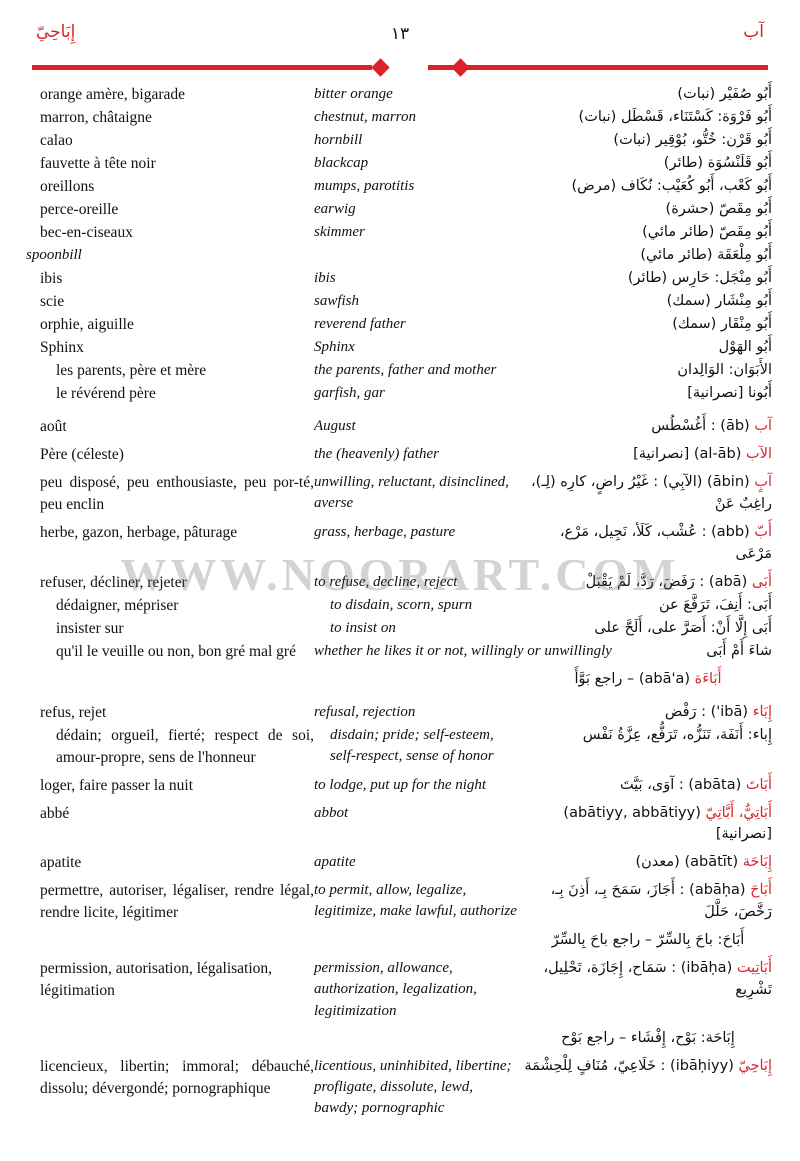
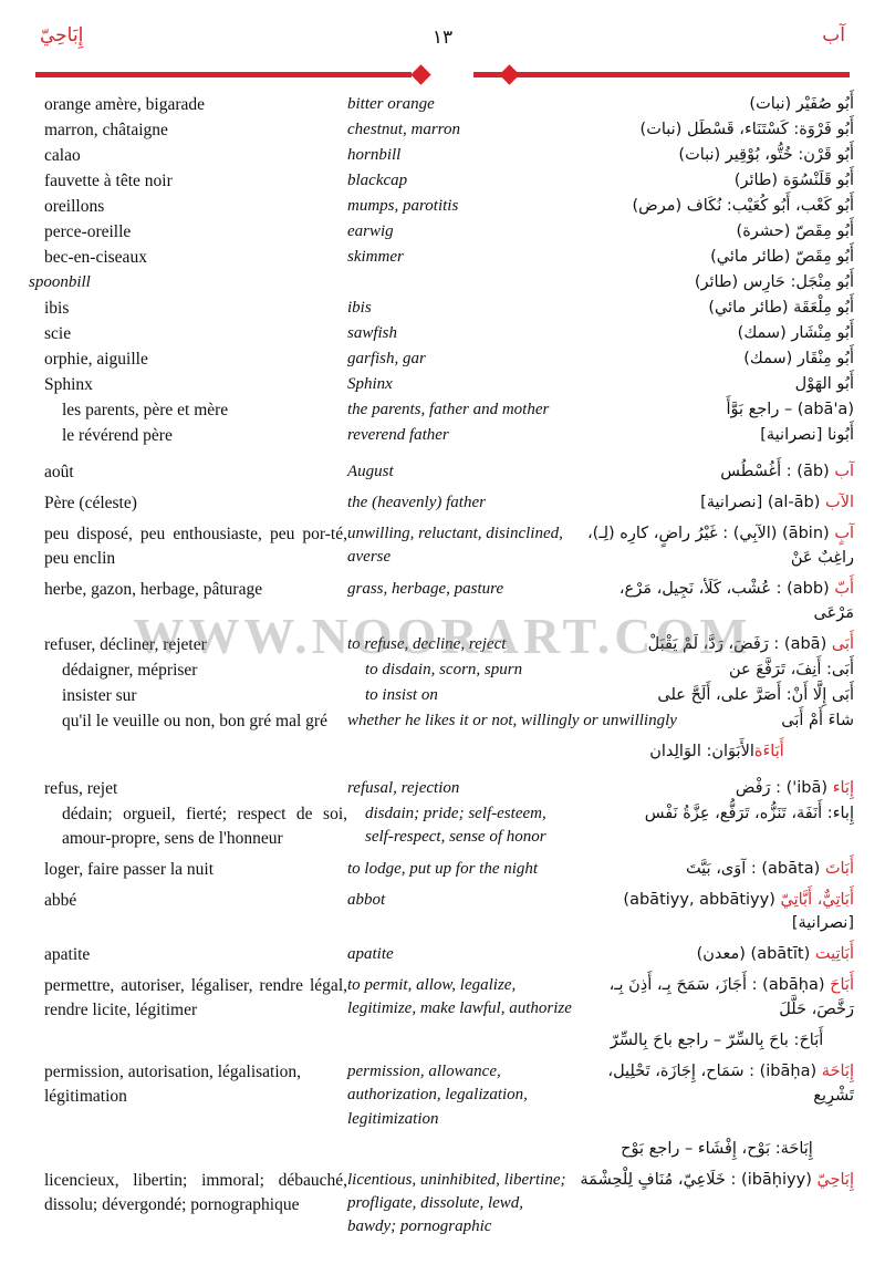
  إِبَاحِيّ
  ١٣
  آب
  WWW.NOORART.COM
  orange amère, bigarade
  bitter orange
  أَبُو صُفَيْر (نبات)
  marron, châtaigne
  chestnut, marron
  أَبُو فَرْوَة: كَسْتَنَاء، قَسْطَل (نبات)
  calao
  hornbill
  أَبُو قَرْن: خُتُّو، بُوْقِير (نبات)
  fauvette à tête noir
  blackcap
  أَبُو قَلَنْسُوَة (طائر)
  oreillons
  mumps, parotitis
  أَبُو كَعْب، أَبُو كُعَيْب: نُكَاف (مرض)
  perce-oreille
  earwig
  أَبُو مِقَصّ (حشرة)
  bec-en-ciseaux
  skimmer
  أَبُو مِقَصّ (طائر مائي)
  spoonbill
- أَبُو مِلْعَقَة (طائر مائي)
+ أَبُو مِنْجَل: حَارِس (طائر)
  ibis
  ibis
- أَبُو مِنْجَل: حَارِس (طائر)
+ أَبُو مِلْعَقَة (طائر مائي)
  scie
  sawfish
  أَبُو مِنْشَار (سمك)
  orphie, aiguille
- reverend father
+ garfish, gar
  أَبُو مِنْقَار (سمك)
  Sphinx
  Sphinx
  أَبُو الهَوْل
  les parents, père et mère
  the parents, father and mother
- الأَبَوَان: الوَالِدان
+ (abā'a) – راجع بَوَّأَ
  le révérend père
- garfish, gar
+ reverend father
  أَبُونا [نصرانية]
  août
  August
  آب (āb) : أَغُسْطُس
  Père (céleste)
  the (heavenly) father
  الآب (al-āb) [نصرانية]
  peu disposé, peu enthousiaste, peu por-té, peu enclin
  unwilling, reluctant, disinclined, averse
  آبٍ (ābin) (الآبِي) : غَيْرُ راضٍ، كارِه (لِـ)، راغِبٌ عَنْ
  herbe, gazon, herbage, pâturage
  grass, herbage, pasture
  أَبّ (abb) : عُشْب، كَلَأ، نَجِيل، مَرْع، مَرْعَى
  refuser, décliner, rejeter
  to refuse, decline, reject
  أَبَى (abā) : رَفَضَ، رَدَّ، لَمْ يَقْبَلْ
  dédaigner, mépriser
  to disdain, scorn, spurn
  أَبَى: أَنِفَ، تَرَفَّعَ عن
  insister sur
  to insist on
  أَبَى إِلَّا أَنْ: أَصَرَّ على، أَلَحَّ على
  qu'il le veuille ou non, bon gré mal gré
  whether he likes it or not, willingly or unwillingly
  شاءَ أَمْ أَبَى
- أَبَاءَة (abā'a) – راجع بَوَّأَ
+ أَبَاءَةالأَبَوَان: الوَالِدان
  refus, rejet
  refusal, rejection
  إِبَاء (ibā') : رَفْض
  dédain; orgueil, fierté; respect de soi, amour-propre, sens de l'honneur
  disdain; pride; self-esteem, self-respect, sense of honor
  إِباء: أَنَفَة، تَنَزُّه، تَرَفُّع، عِزَّةُ نَفْس
  loger, faire passer la nuit
  to lodge, put up for the night
  أَبَاتَ (abāta) : آوَى، بَيَّتَ
  abbé
  abbot
  أَبَاتِيٌّ، أَبَّاتِيّ (abātiyy, abbātiyy) [نصرانية]
  apatite
  apatite
- إِبَاحَة (abātīt) (معدن)
+ أَبَاتِيت (abātīt) (معدن)
  permettre, autoriser, légaliser, rendre légal, rendre licite, légitimer
  to permit, allow, legalize, legitimize, make lawful, authorize
  أَبَاحَ (abāḥa) : أَجَازَ، سَمَحَ بِـ، أَذِنَ بِـ، رَخَّصَ، حَلَّلَ
  أَبَاحَ: باحَ بِالسِّرّ – راجع باحَ بِالسِّرّ
  permission, autorisation, légalisation, légitimation
  permission, allowance, authorization, legalization, legitimization
- أَبَاتِيت (ibāḥa) : سَمَاح، إِجَازَة، تَحْلِيل، تَشْرِيع
+ إِبَاحَة (ibāḥa) : سَمَاح، إِجَازَة، تَحْلِيل، تَشْرِيع
  إِبَاحَة: بَوْح، إِفْشَاء – راجع بَوْح
  licencieux, libertin; immoral; débauché, dissolu; dévergondé; pornographique
  licentious, uninhibited, libertine; profligate, dissolute, lewd, bawdy; pornographic
  إِبَاحِيّ (ibāḥiyy) : خَلَاعِيّ، مُنَافٍ لِلْحِشْمَة
